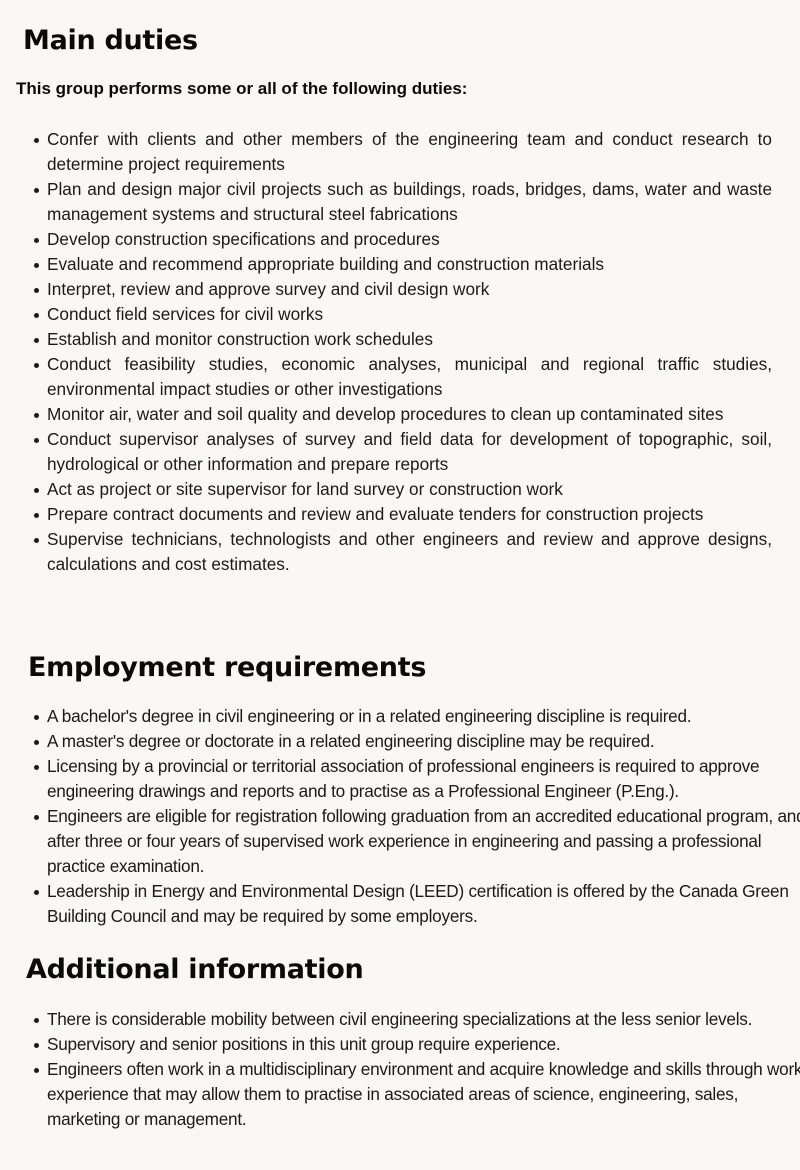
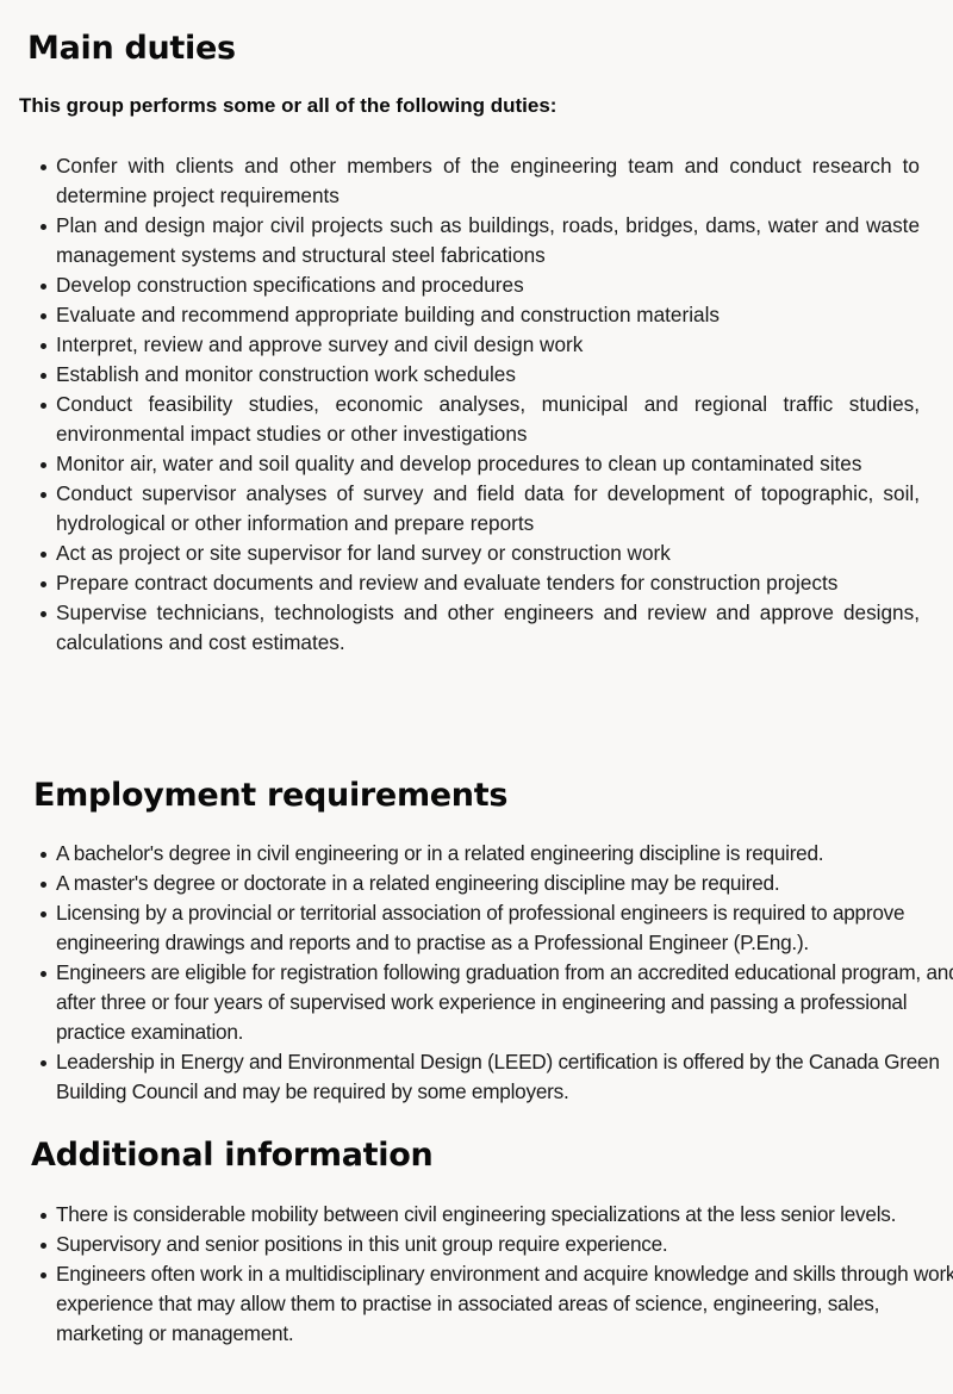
  Main duties
  This group performs some or all of the following duties:
  Confer with clients and other members of the engineering team and conduct research to determine project requirements
  Plan and design major civil projects such as buildings, roads, bridges, dams, water and waste management systems and structural steel fabrications
  Develop construction specifications and procedures
  Evaluate and recommend appropriate building and construction materials
  Interpret, review and approve survey and civil design work
- Conduct field services for civil works
  Establish and monitor construction work schedules
  Conduct feasibility studies, economic analyses, municipal and regional traffic studies, environmental impact studies or other investigations
  Monitor air, water and soil quality and develop procedures to clean up contaminated sites
  Conduct supervisor analyses of survey and field data for development of topographic, soil, hydrological or other information and prepare reports
  Act as project or site supervisor for land survey or construction work
  Prepare contract documents and review and evaluate tenders for construction projects
  Supervise technicians, technologists and other engineers and review and approve designs, calculations and cost estimates.
  Employment requirements
  A bachelor's degree in civil engineering or in a related engineering discipline is required.
  A master's degree or doctorate in a related engineering discipline may be required.
  Licensing by a provincial or territorial association of professional engineers is required to approve engineering drawings and reports and to practise as a Professional Engineer (P.Eng.).
  Engineers are eligible for registration following graduation from an accredited educational program, an after three or four years of supervised work experience in engineering and passing a professional practice examination.
  Leadership in Energy and Environmental Design (LEED) certification is offered by the Canada Green Building Council and may be required by some employers.
  Additional information
  There is considerable mobility between civil engineering specializations at the less senior levels.
  Supervisory and senior positions in this unit group require experience.
  Engineers often work in a multidisciplinary environment and acquire knowledge and skills through work experience that may allow them to practise in associated areas of science, engineering, sales, marketing or management.
